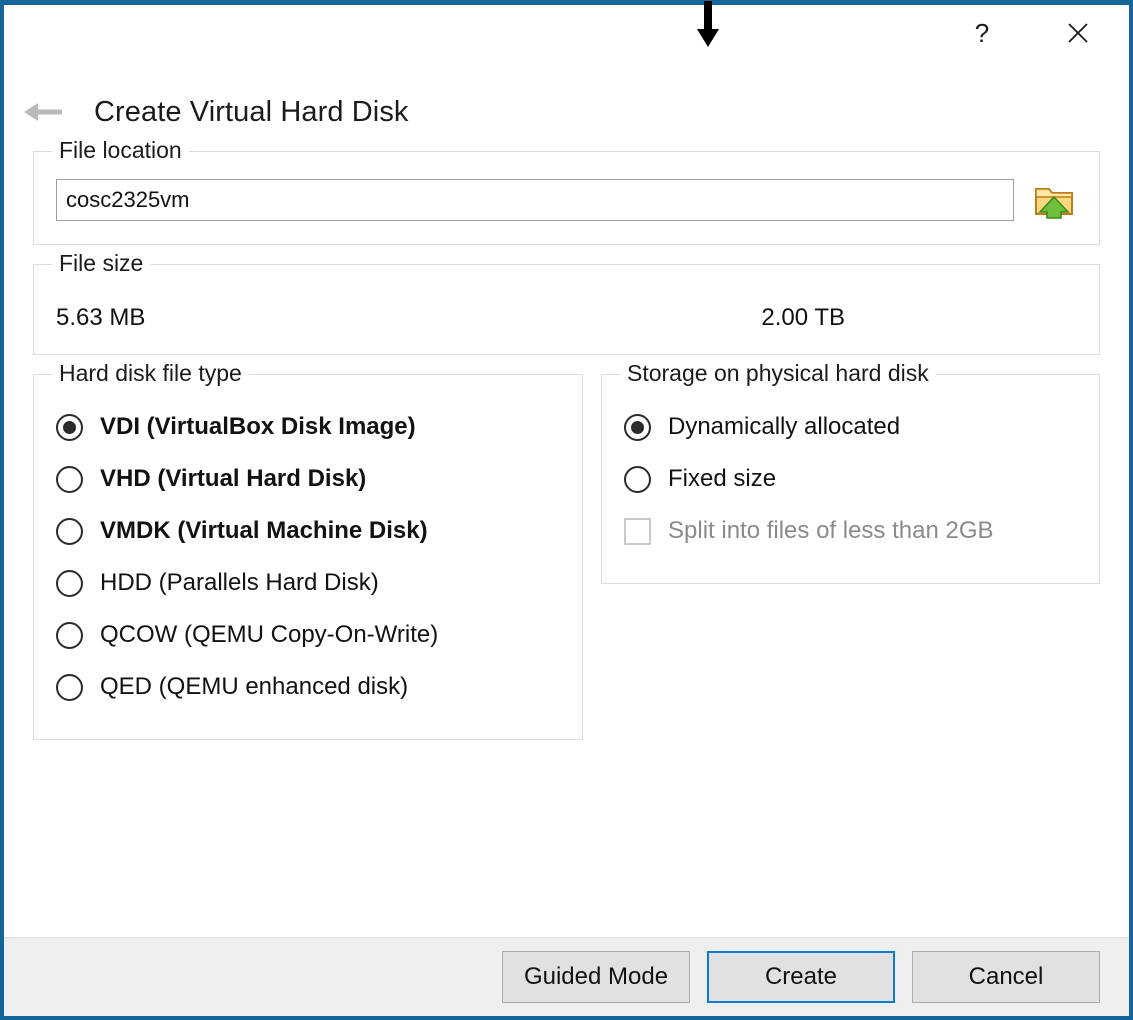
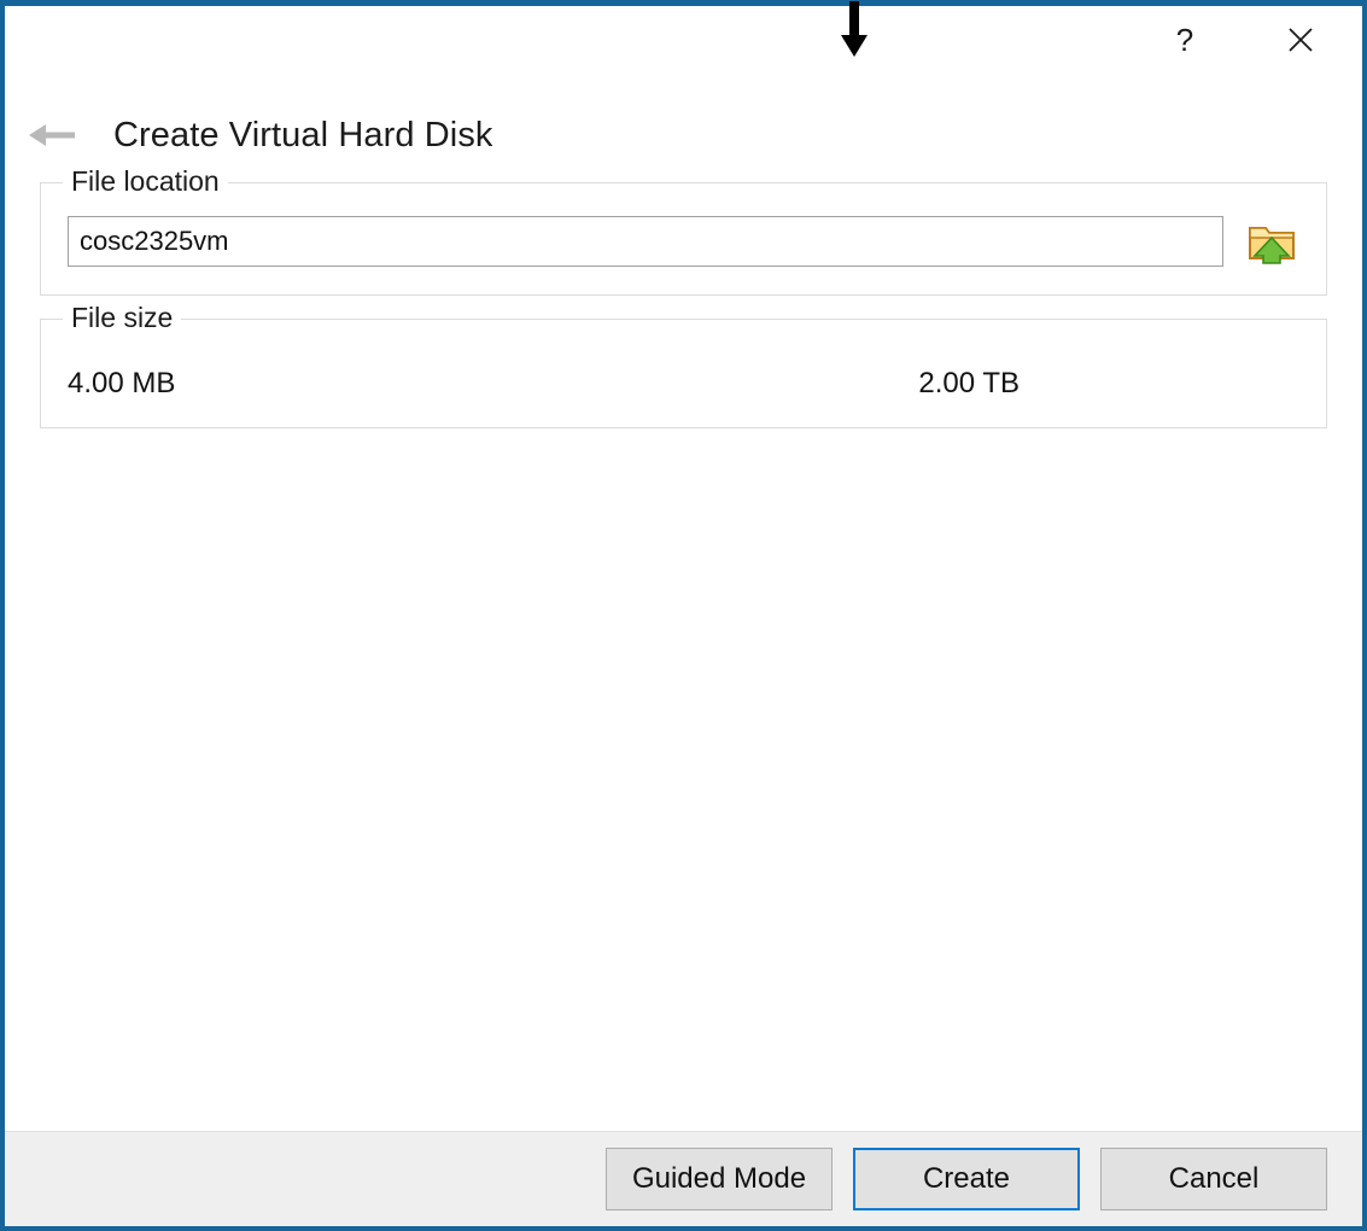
  ?
  Create Virtual Hard Disk
  File location
  cosc2325vm
  File size
- 5.63 MB
+ 4.00 MB
  2.00 TB
- Hard disk file type
- VDI (VirtualBox Disk Image)
- VHD (Virtual Hard Disk)
- VMDK (Virtual Machine Disk)
- HDD (Parallels Hard Disk)
- QCOW (QEMU Copy-On-Write)
- QED (QEMU enhanced disk)
- Storage on physical hard disk
- Dynamically allocated
- Fixed size
- Split into files of less than 2GB
  Guided Mode
  Create
  Cancel
